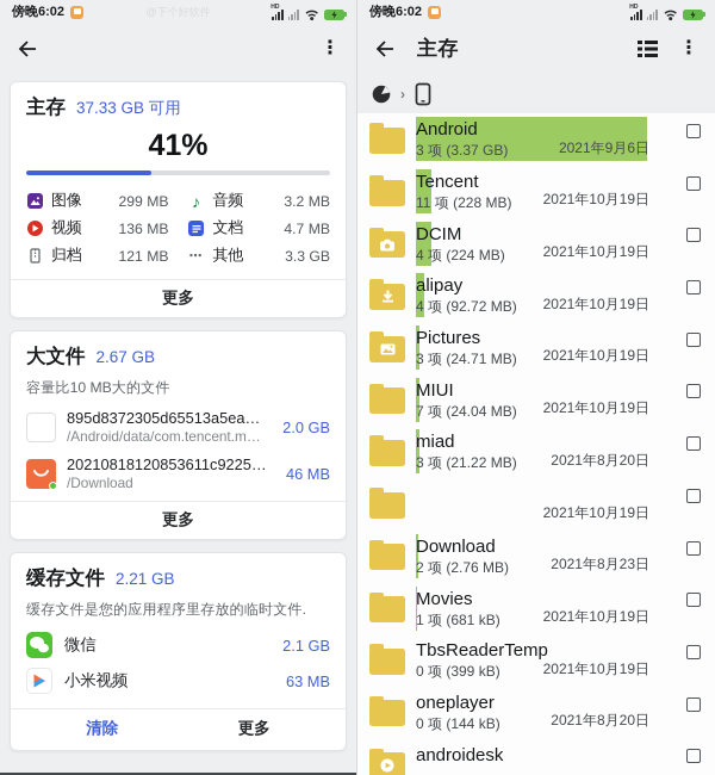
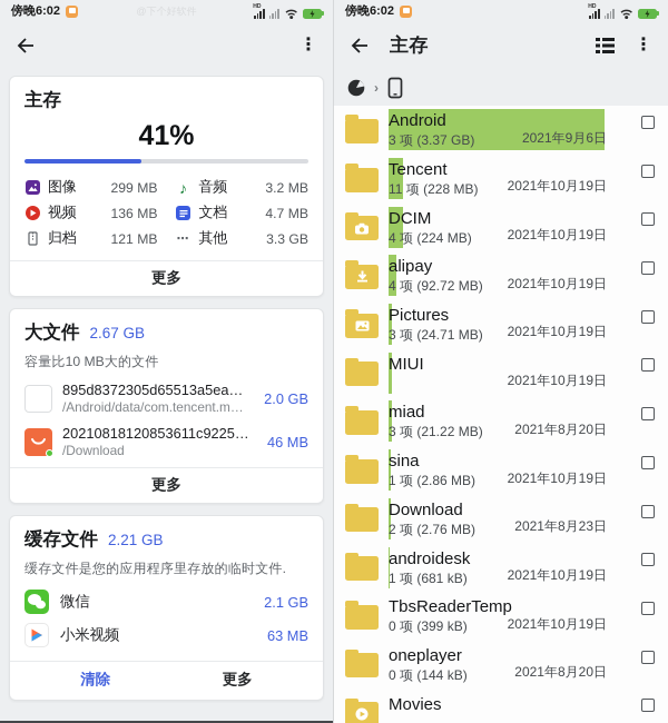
  傍晚6:02
  ⋮
  主存
- 37.33 GB 可用
  41%
  图像
  299 MB
  ♪
  音频
  3.2 MB
  视频
  136 MB
  文档
  4.7 MB
  归档
  121 MB
  ⋯
  其他
  3.3 GB
  更多
  大文件
  2.67 GB
  容量比10 MB大的文件
  895d8372305d65513a5ea0d7
  /Android/data/com.tencent.mm/c
  2.0 GB
  20210818120853611c922571f
  /Download
  46 MB
  更多
  缓存文件
  2.21 GB
  缓存文件是您的应用程序里存放的临时文件.
  微信
  2.1 GB
  小米视频
  63 MB
  清除
  更多
  傍晚6:02
  主存
  ⋮
  ›
  Android
  3 项 (3.37 GB)
  2021年9月6日
  Tencent
  11 项 (228 MB)
  2021年10月19日
  DCIM
  4 项 (224 MB)
  2021年10月19日
  alipay
  4 项 (92.72 MB)
  2021年10月19日
  Pictures
  3 项 (24.71 MB)
  2021年10月19日
  MIUI
- 7 项 (24.04 MB)
  2021年10月19日
  miad
  3 项 (21.22 MB)
  2021年8月20日
+ sina
+ 1 项 (2.86 MB)
  2021年10月19日
  Download
  2 项 (2.76 MB)
  2021年8月23日
- Movies
+ androidesk
  1 项 (681 kB)
  2021年10月19日
  TbsReaderTemp
  0 项 (399 kB)
  2021年10月19日
  oneplayer
  0 项 (144 kB)
  2021年8月20日
- androidesk
+ Movies
